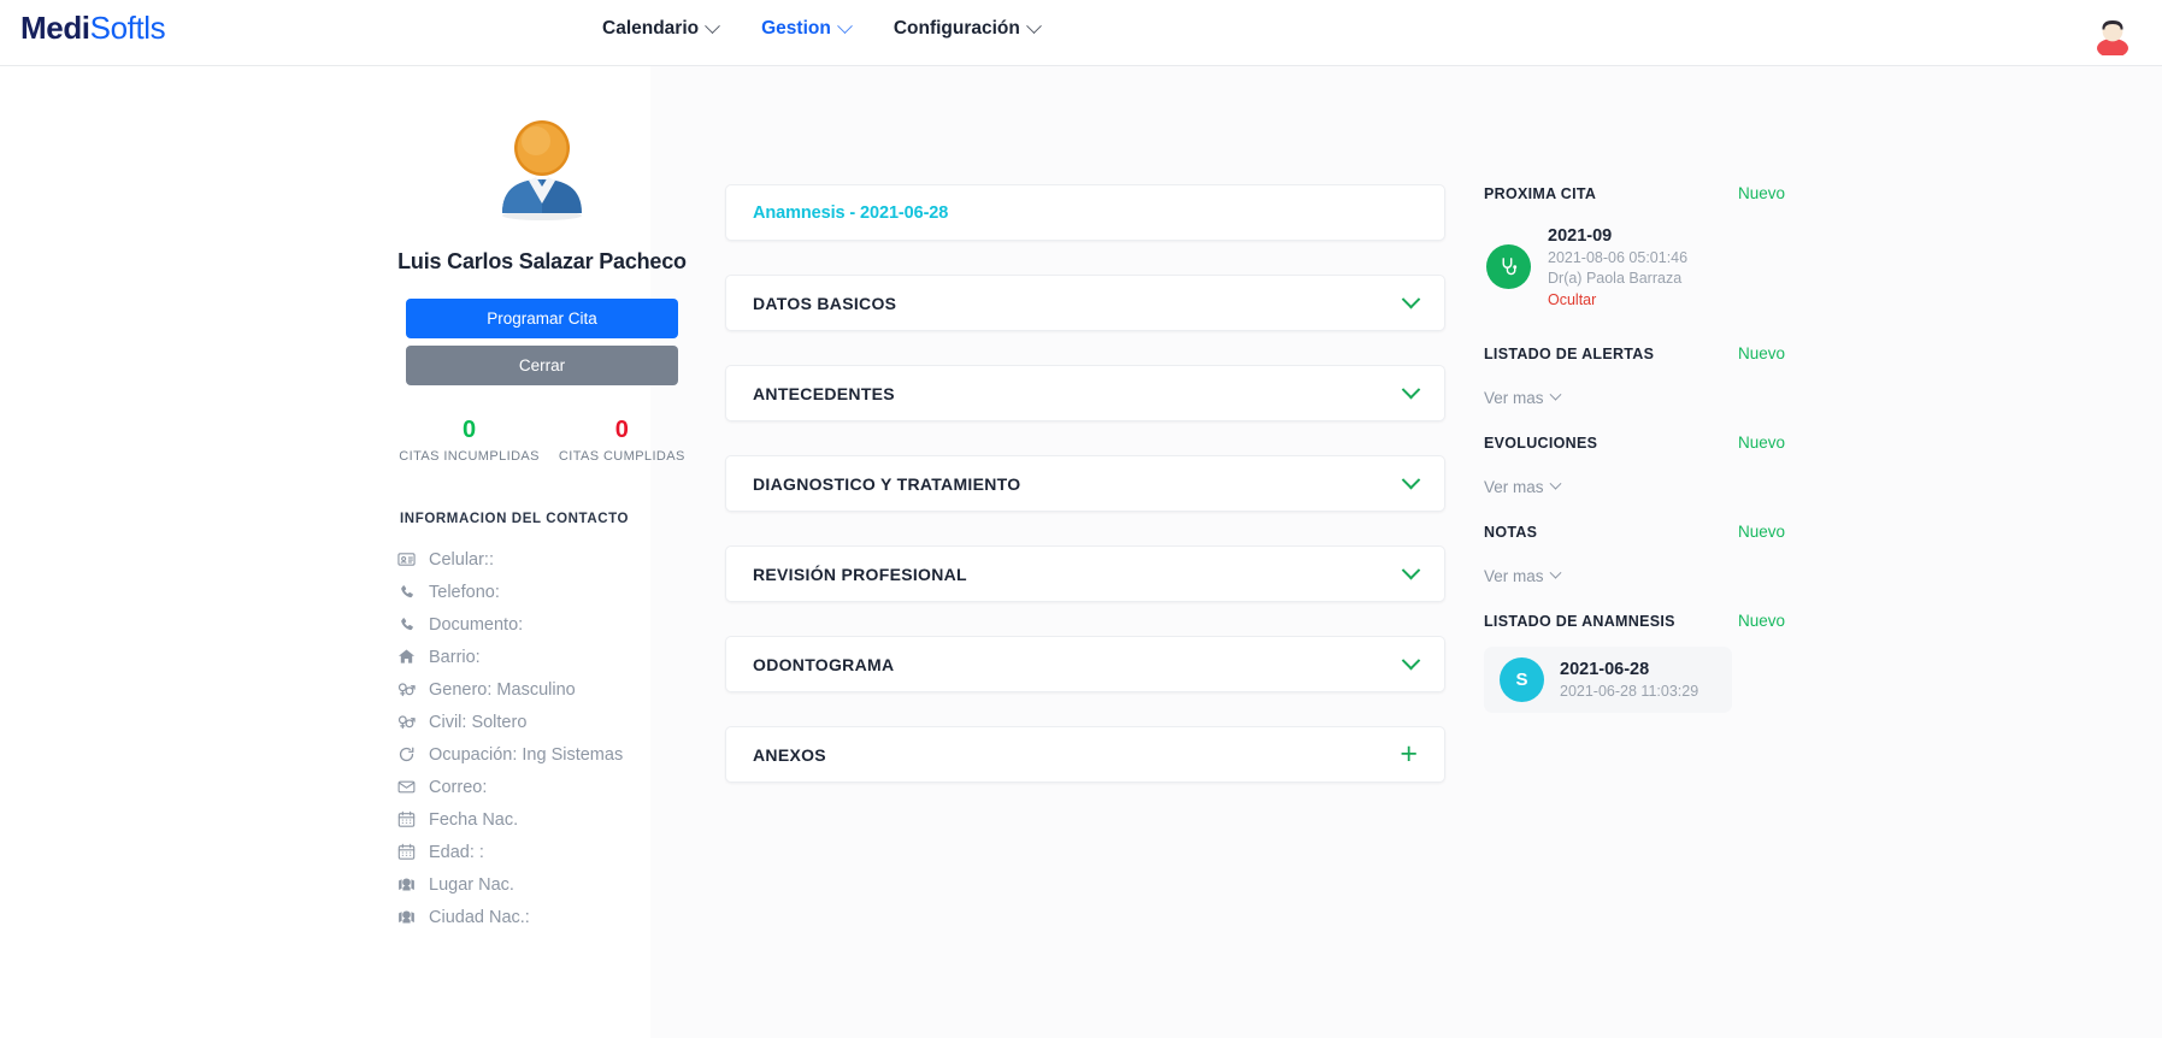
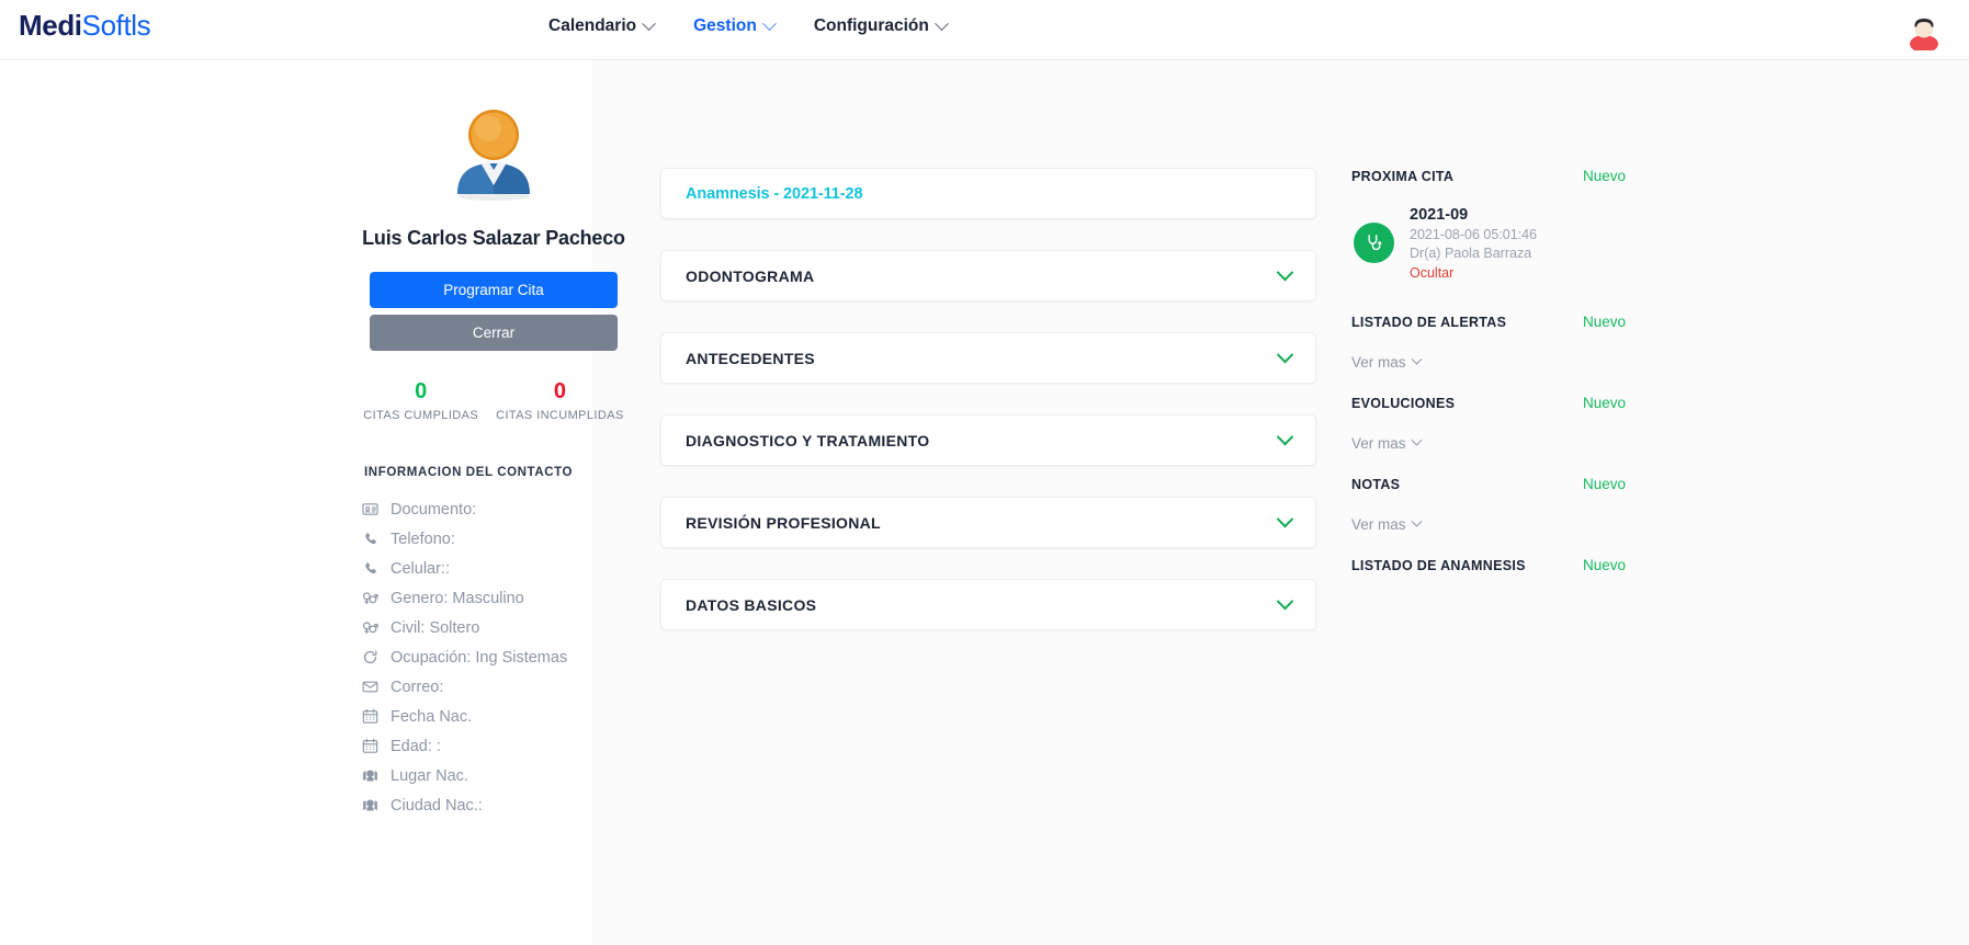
  MediSoftls
  Calendario
  Gestion
  Configuración
  Luis Carlos Salazar Pacheco
  Programar Cita
  Cerrar
  0
- CITAS INCUMPLIDAS
+ CITAS CUMPLIDAS
  0
- CITAS CUMPLIDAS
+ CITAS INCUMPLIDAS
  INFORMACION DEL CONTACTO
- Celular::
+ Documento:
  Telefono:
- Documento:
+ Celular::
- Barrio:
  Genero: Masculino
  Civil: Soltero
  Ocupación: Ing Sistemas
  Correo:
  Fecha Nac.
  Edad: :
  Lugar Nac.
  Ciudad Nac.:
- Anamnesis - 2021-06-28
+ Anamnesis - 2021-11-28
- DATOS BASICOS
+ ODONTOGRAMA
  ANTECEDENTES
  DIAGNOSTICO Y TRATAMIENTO
  REVISIÓN PROFESIONAL
- ODONTOGRAMA
+ DATOS BASICOS
- ANEXOS
- +
  PROXIMA CITA
  Nuevo
  2021-09
  2021-08-06 05:01:46
  Dr(a) Paola Barraza
  Ocultar
  LISTADO DE ALERTAS
  Nuevo
  Ver mas
  EVOLUCIONES
  Nuevo
  Ver mas
  NOTAS
  Nuevo
  Ver mas
  LISTADO DE ANAMNESIS
  Nuevo
- S
- 2021-06-28
- 2021-06-28 11:03:29
